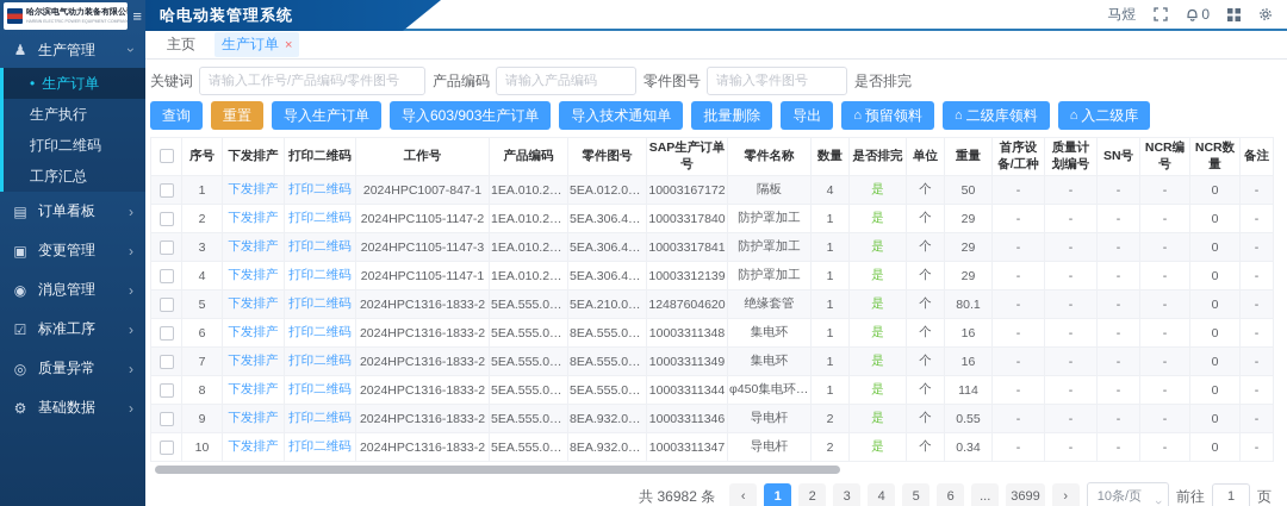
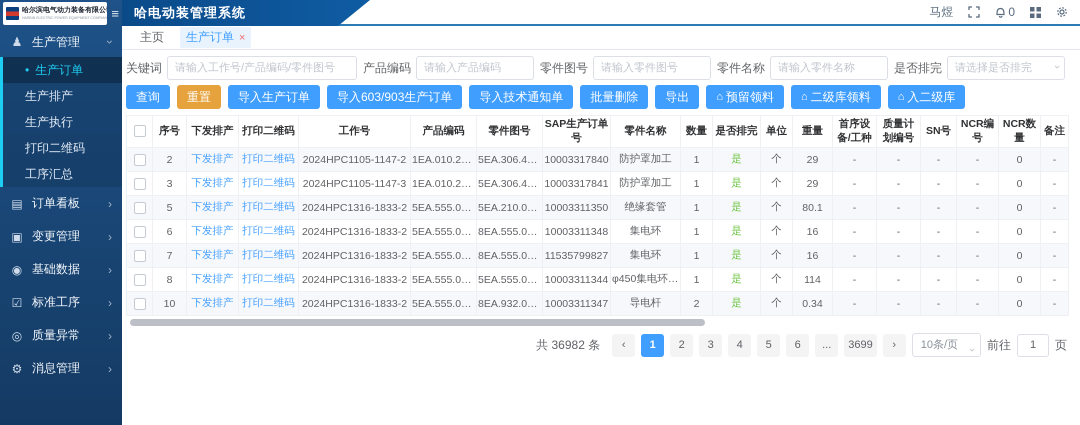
  ≡
  ♟
  生产管理
  •
  生产订单
+ 生产排产
  生产执行
  打印二维码
  工序汇总
  ▤
  订单看板
  ›
  ▣
  变更管理
  ›
  ◉
- 消息管理
+ 基础数据
  ›
  ☑
  标准工序
  ›
  ◎
  质量异常
  ›
  ⚙
- 基础数据
+ 消息管理
  ›
  哈电动装管理系统
  马煜
  0
  主页
  生产订单
  ×
  关键词
  请输入工作号/产品编码/零件图号
  产品编码
  请输入产品编码
  零件图号
  请输入零件图号
+ 零件名称
+ 请输入零件名称
  是否排完
+ 请选择是否排完
  查询
  重置
  导入生产订单
  导入603/903生产订单
  导入技术通知单
  批量删除
  导出
  ⌂
  预留领料
  ⌂
  二级库领料
  ⌂
  入二级库
  		序号	下发排产	打印二维码	工作号	产品编码	零件图号	SAP生产订单号	零件名称	数量	是否排完	单位	重量	首序设备/工种	质量计划编号	SN号	NCR编号	NCR数量	备注
- 	1	下发排产	打印二维码	2024HPC1007-847-1	1EA.010.2117	5EA.012.0179	10003167172	隔板	4	是	个	50	-	-	-	-	0	-
  	2	下发排产	打印二维码	2024HPC1105-1147-2	1EA.010.2091	5EA.306.4887	10003317840	防护罩加工	1	是	个	29	-	-	-	-	0	-
  	3	下发排产	打印二维码	2024HPC1105-1147-3	1EA.010.2091	5EA.306.4887	10003317841	防护罩加工	1	是	个	29	-	-	-	-	0	-
- 	4	下发排产	打印二维码	2024HPC1105-1147-1	1EA.010.2091	5EA.306.4887	10003312139	防护罩加工	1	是	个	29	-	-	-	-	0	-
- 	5	下发排产	打印二维码	2024HPC1316-1833-2	5EA.555.0312	5EA.210.0032	12487604620	绝缘套管	1	是	个	80.1	-	-	-	-	0	-
+ 	5	下发排产	打印二维码	2024HPC1316-1833-2	5EA.555.0312	5EA.210.0032	10003311350	绝缘套管	1	是	个	80.1	-	-	-	-	0	-
  	6	下发排产	打印二维码	2024HPC1316-1833-2	5EA.555.0312	8EA.555.0346	10003311348	集电环	1	是	个	16	-	-	-	-	0	-
- 	7	下发排产	打印二维码	2024HPC1316-1833-2	5EA.555.0312	8EA.555.0347	10003311349	集电环	1	是	个	16	-	-	-	-	0	-
+ 	7	下发排产	打印二维码	2024HPC1316-1833-2	5EA.555.0312	8EA.555.0347	11535799827	集电环	1	是	个	16	-	-	-	-	0	-
  	8	下发排产	打印二维码	2024HPC1316-1833-2	5EA.555.0312	5EA.555.0312	10003311344	φ450集电环装	1	是	个	114	-	-	-	-	0	-
- 	9	下发排产	打印二维码	2024HPC1316-1833-2	5EA.555.0312	8EA.932.0930	10003311346	导电杆	2	是	个	0.55	-	-	-	-	0	-
  	10	下发排产	打印二维码	2024HPC1316-1833-2	5EA.555.0312	8EA.932.0931	10003311347	导电杆	2	是	个	0.34	-	-	-	-	0	-
  共 36982 条
  ‹
  1
  2
  3
  4
  5
  6
  ...
  3699
  ›
  10条/页
  前往
  1
  页
